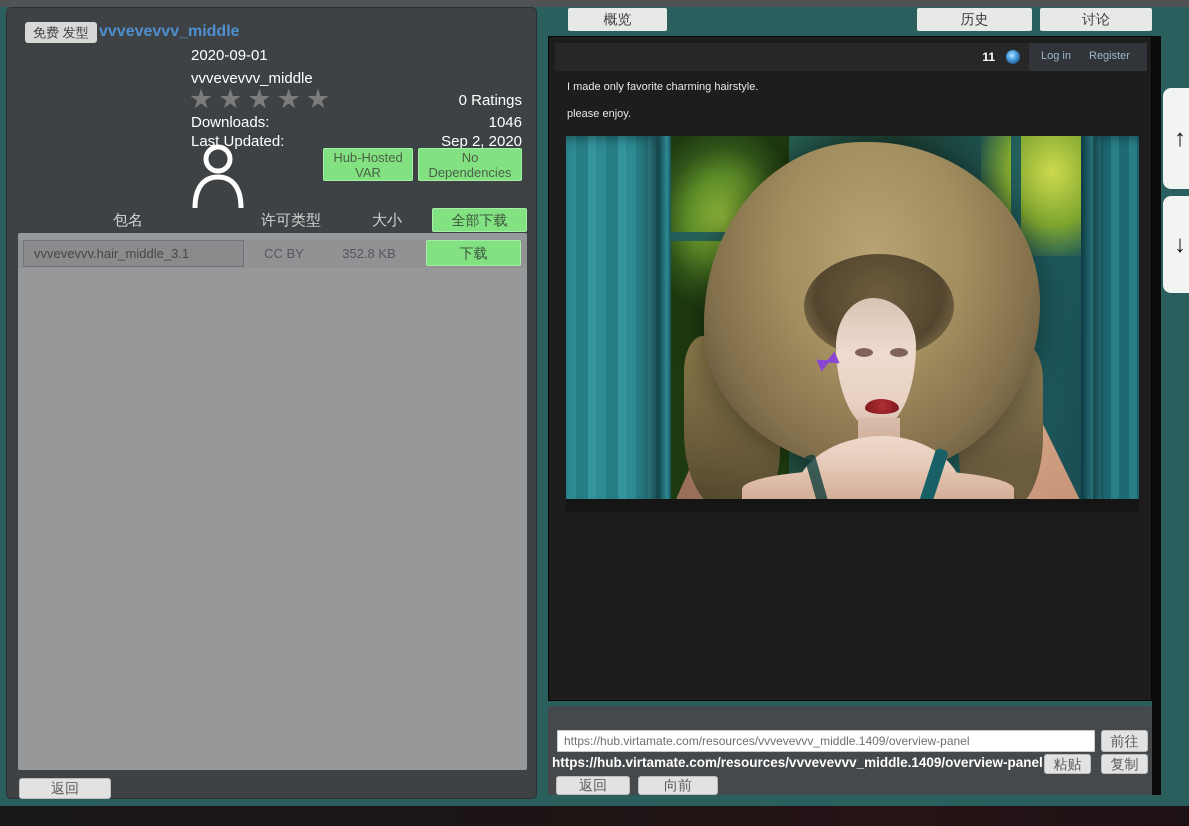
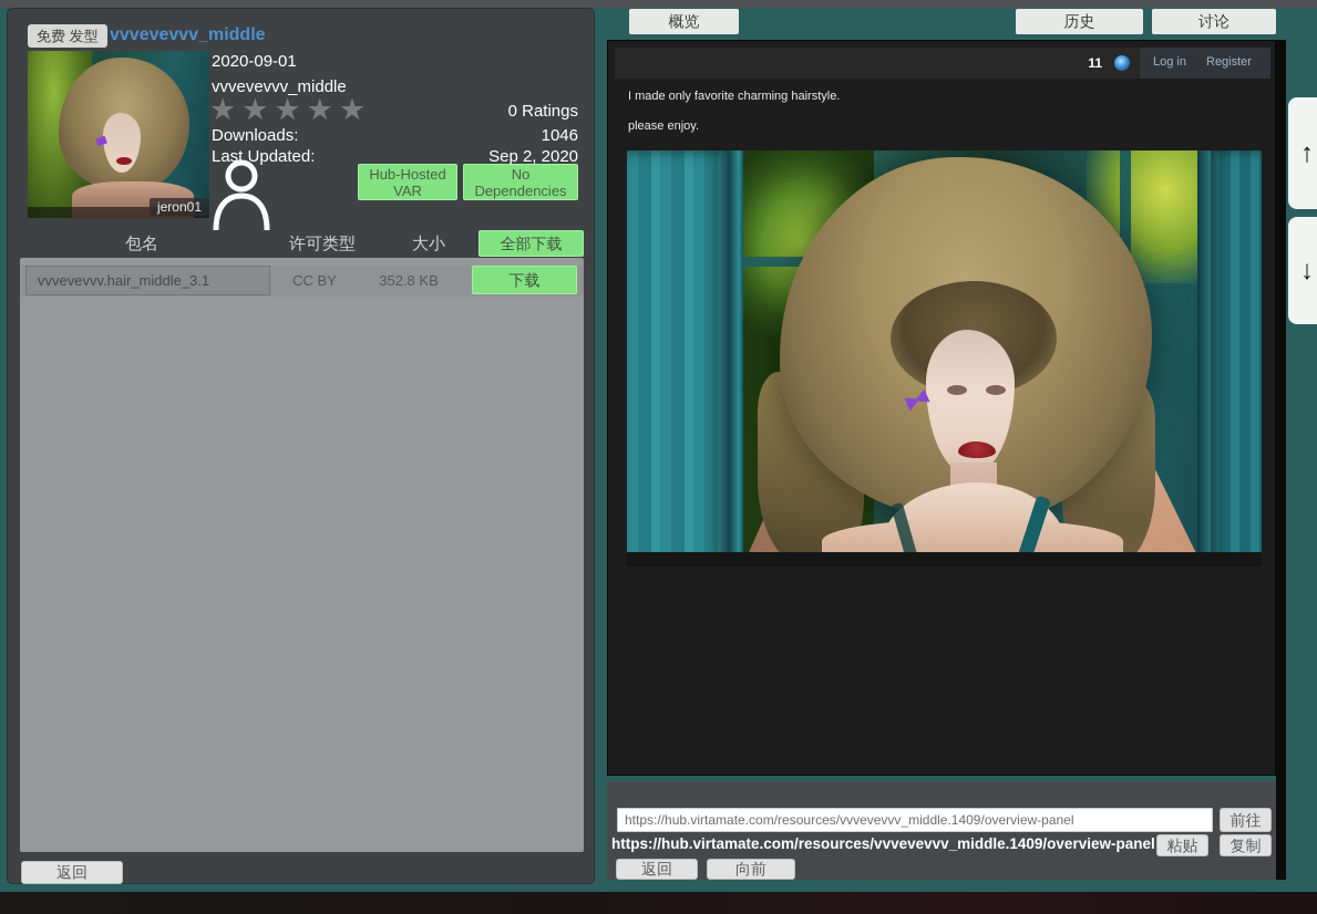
  免费 发型
  vvvevevvv_middle
+ jeron01
  2020-09-01
  vvvevevvv_middle
  ★★★★★
  0 Ratings
  Downloads:
  1046
  Last Updated:
  Sep 2, 2020
  Hub-Hosted VAR
  No Dependencies
  包名
  许可类型
  大小
  全部下载
  vvvevevvv.hair_middle_3.1
  CC BY
  352.8 KB
  下载
  返回
  概览
  历史
  讨论
  11
  Log in
  Register
  I made only favorite charming hairstyle.
  please enjoy.
  ↑
  ↓
  https://hub.virtamate.com/resources/vvvevevvv_middle.1409/overview-panel
  前往
  https://hub.virtamate.com/resources/vvvevevvv_middle.1409/overview-panel
  粘贴
  复制
  返回
  向前
